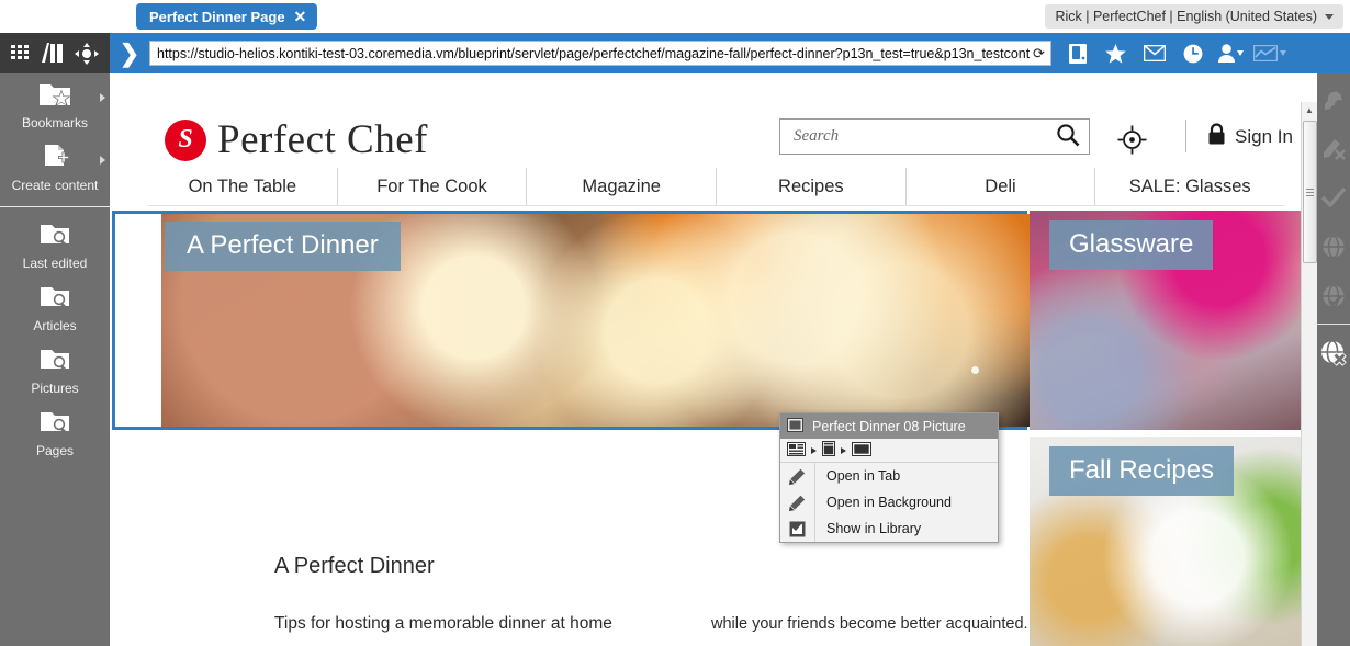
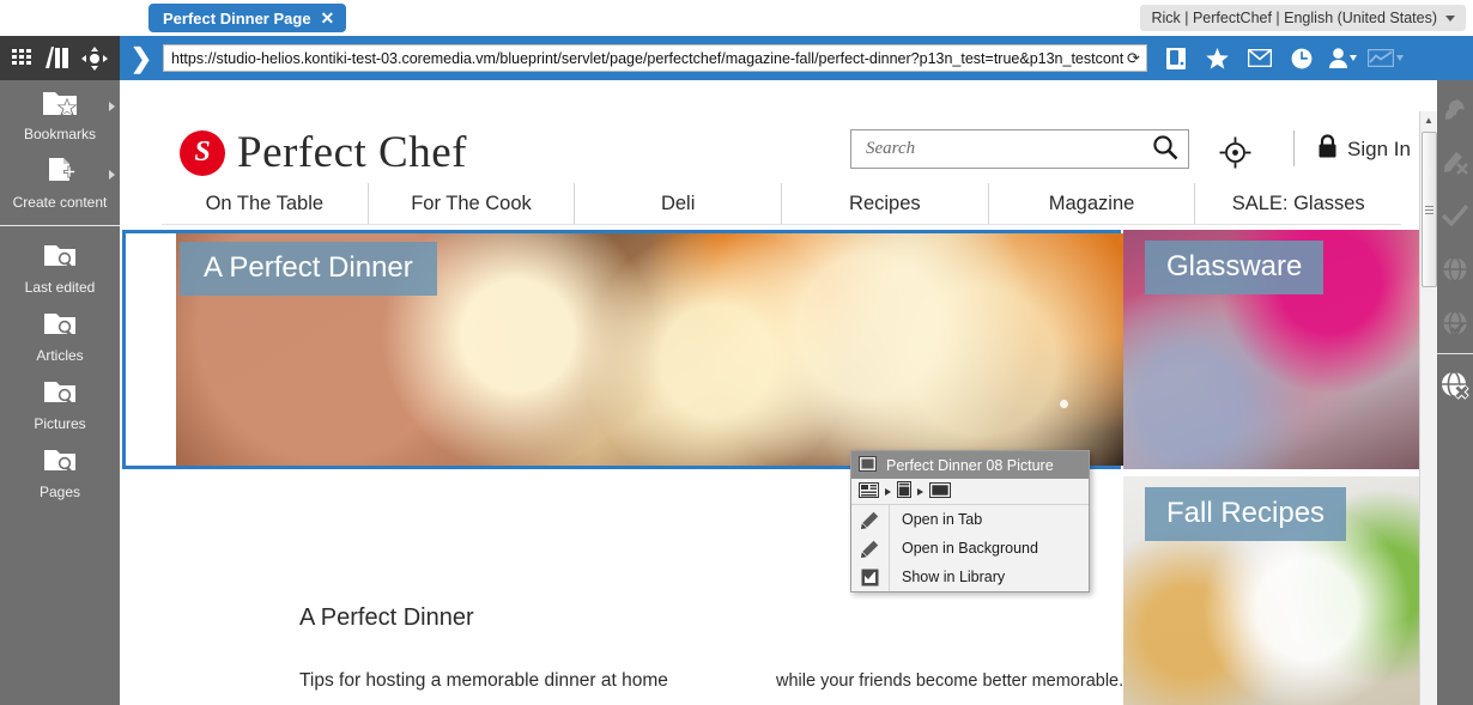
  Perfect Dinner Page
  ✕
  Rick | PerfectChef | English (United States)
  Bookmarks
  Create content
  Last edited
  Articles
  Pictures
  Pages
  ❯
  https://studio-helios.kontiki-test-03.coremedia.vm/blueprint/servlet/page/perfectchef/magazine-fall/perfect-dinner?p13n_test=true&p13n_testcont
  ⟳
  S
  Perfect Chef
  Search
  Sign In
  On The Table
  For The Cook
- Magazine
+ Deli
  Recipes
- Deli
+ Magazine
  SALE: Glasses
  A Perfect Dinner
  Glassware
  Fall Recipes
  A Perfect Dinner
  Tips for hosting a memorable dinner at home
- while your friends become better acquainted.
+ while your friends become better memorable.
  ▲
  Perfect Dinner 08 Picture
  Open in Tab
  Open in Background
  Show in Library
